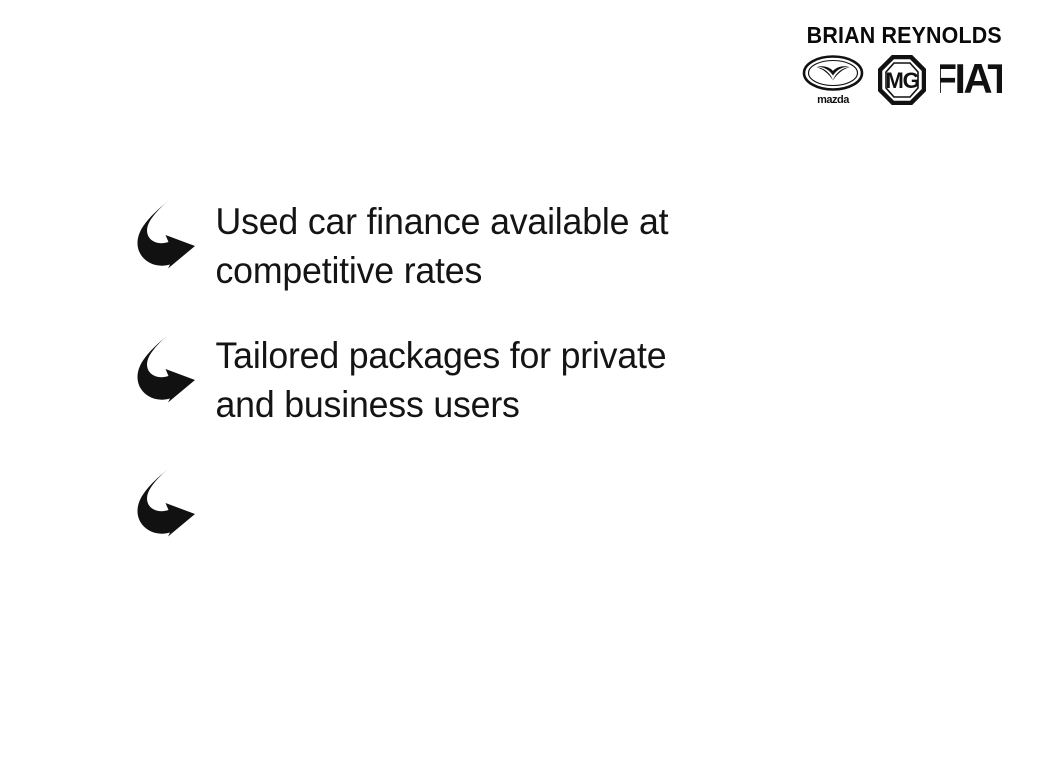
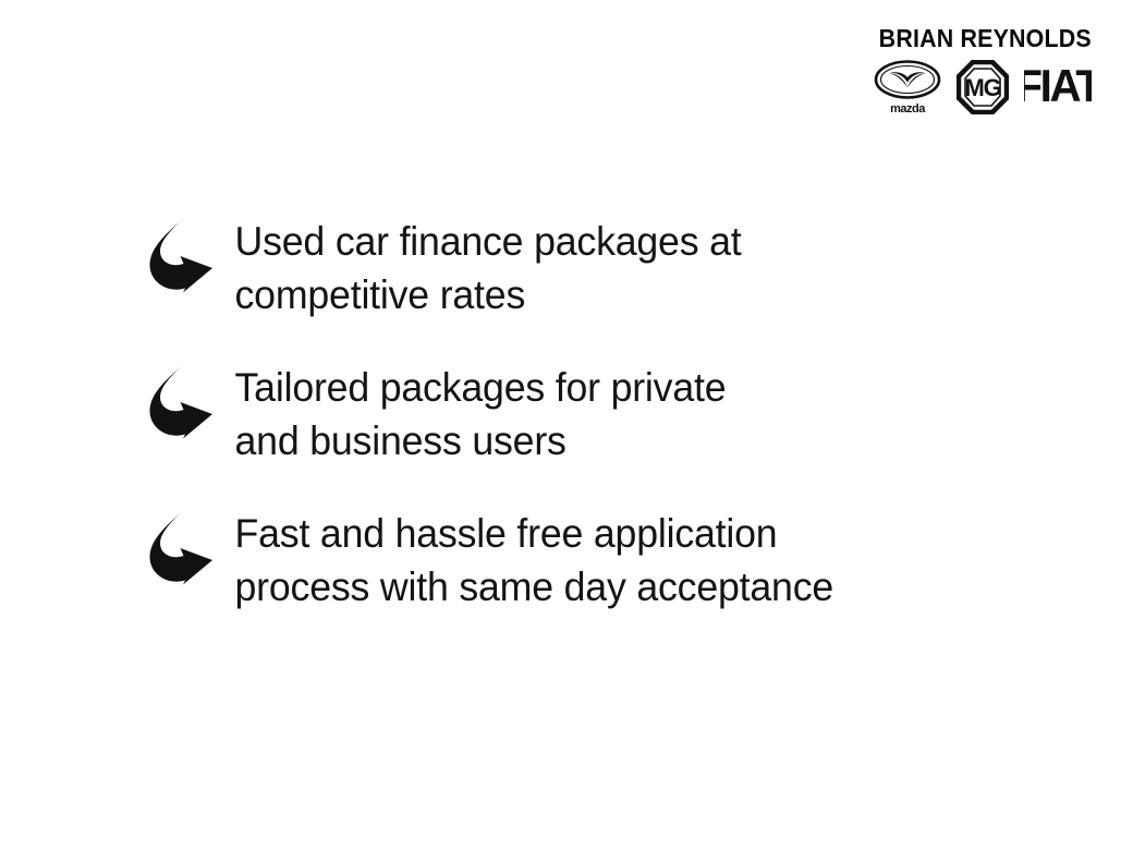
  BRIAN REYNOLDS
  mazda
  MG
  FIAT
- Used car finance available at
+ Used car finance packages at
  competitive rates
  Tailored packages for private
  and business users
+ Fast and hassle free application
+ process with same day acceptance
